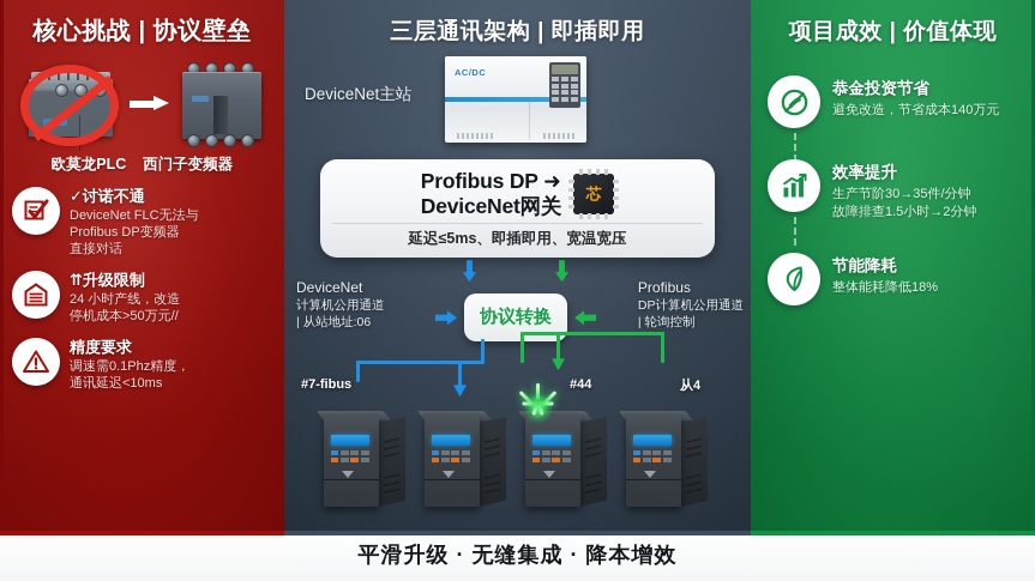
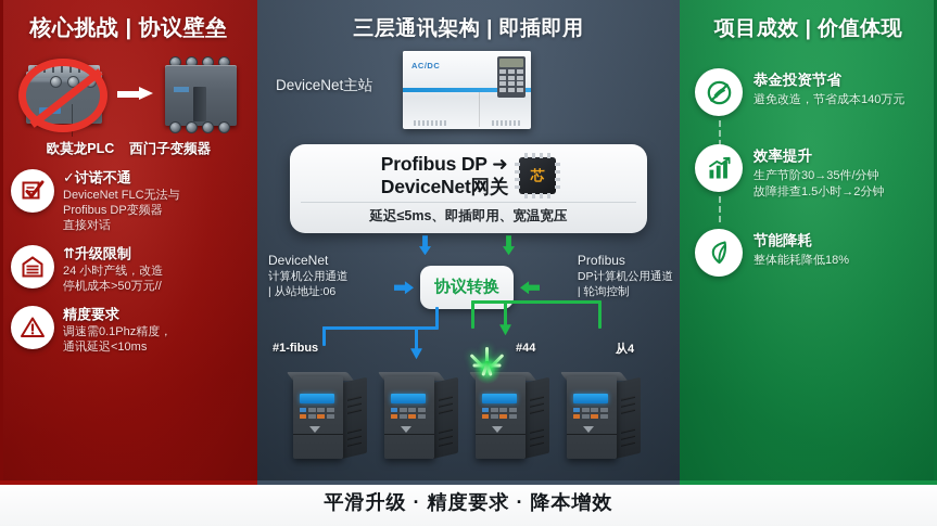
  核心挑战 | 协议壁垒
  欧莫龙PLC
  西门子变频器
  ✓讨诺不通
  DeviceNet FLC无法与
  Profibus DP变频器
  直接对话
  ⇈升级限制
  24 小时产线，改造
  停机成本>50万元//
  精度要求
  调速需0.1Phz精度，
  通讯延迟<10ms
  三层通讯架构 | 即插即用
  DeviceNet主站
  AC/DC
  Profibus DP ➜
  DeviceNet网关
  芯
  延迟≤5ms、即插即用、宽温宽压
  DeviceNet
  计算机公用通道
  | 从站地址:06
  Profibus
  DP计算机公用通道
  | 轮询控制
  协议转换
- #7-fibus
+ #1-fibus
  #44
  从4
  项目成效 | 价值体现
  恭金投资节省
  避免改造，节省成本140万元
  效率提升
  生产节阶30→35件/分钟
  故障排查1.5小时→2分钟
  节能降耗
  整体能耗降低18%
- 平滑升级 · 无缝集成 · 降本增效
+ 平滑升级 · 精度要求 · 降本增效
